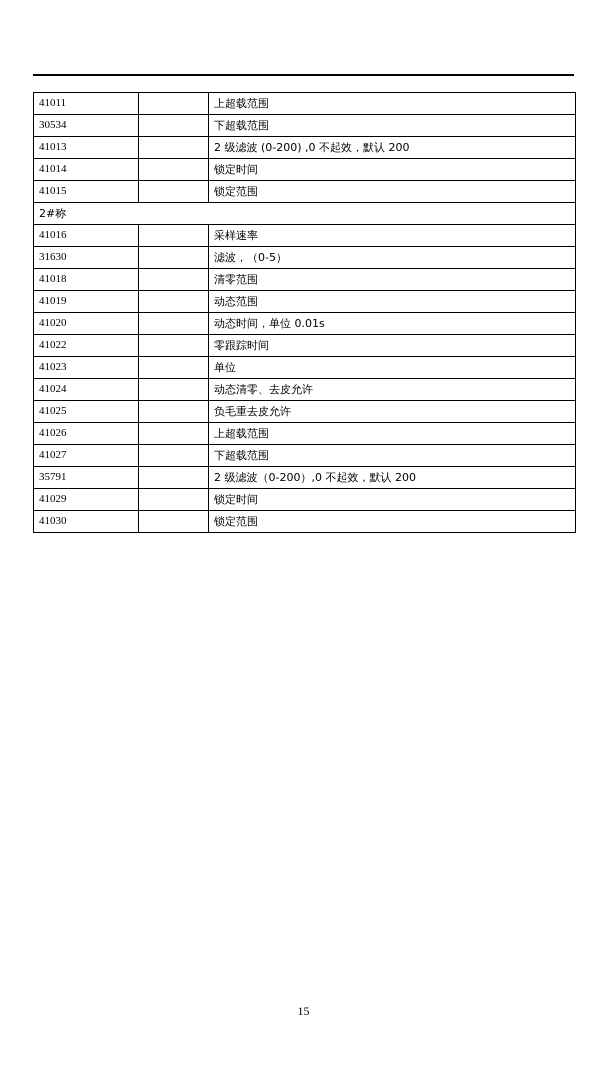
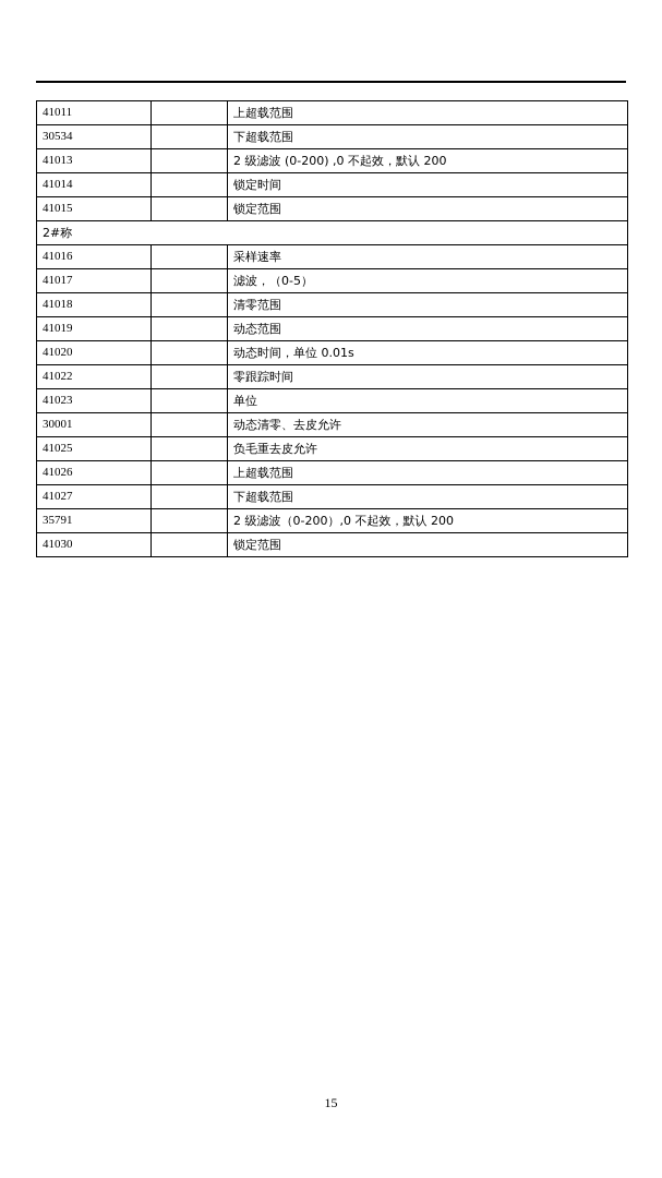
  41011		上超载范围
  30534		下超载范围
  41013		2 级滤波 (0-200) ,0 不起效，默认 200
  41014		锁定时间
  41015		锁定范围
  2#称
  41016		采样速率
- 31630		滤波，（0-5）
+ 41017		滤波，（0-5）
  41018		清零范围
  41019		动态范围
  41020		动态时间，单位 0.01s
  41022		零跟踪时间
  41023		单位
- 41024		动态清零、去皮允许
+ 30001		动态清零、去皮允许
  41025		负毛重去皮允许
  41026		上超载范围
  41027		下超载范围
  35791		2 级滤波（0-200）,0 不起效，默认 200
- 41029		锁定时间
  41030		锁定范围
  15
